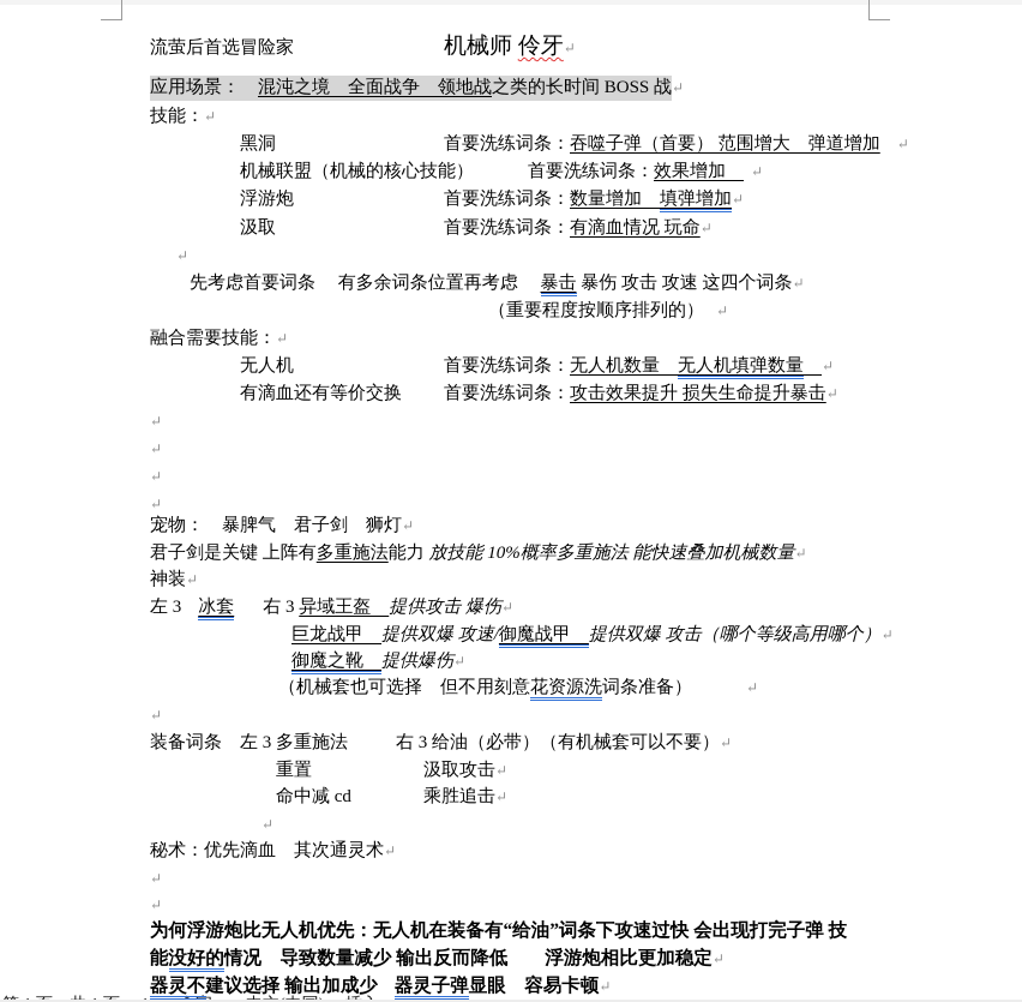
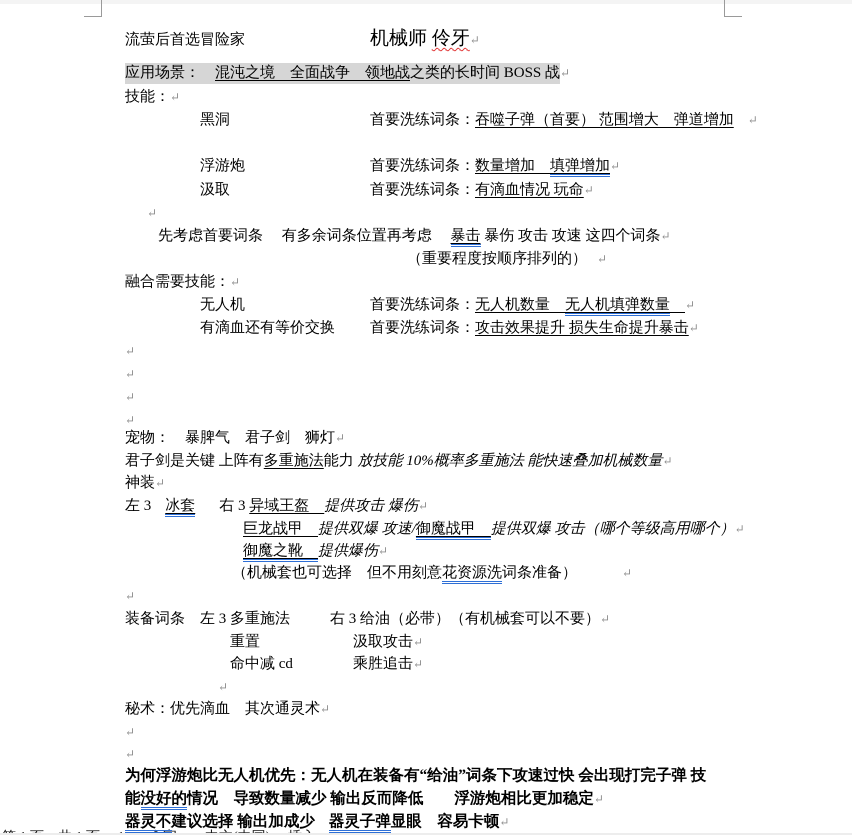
  流萤后首选冒险家 机械师 伶牙↵
  应用场景： 混沌之境 全面战争 领地战之类的长时间 BOSS 战↵
  技能：↵
  黑洞 首要洗练词条：吞噬子弹（首要） 范围增大 弹道增加 ↵
- 机械联盟（机械的核心技能） 首要洗练词条：效果增加 ↵
  浮游炮 首要洗练词条：数量增加 填弹增加↵
  汲取 首要洗练词条：有滴血情况 玩命↵
  ↵
  先考虑首要词条 有多余词条位置再考虑 暴击 暴伤 攻击 攻速 这四个词条↵
  （重要程度按顺序排列的） ↵
  融合需要技能：↵
  无人机 首要洗练词条：无人机数量 无人机填弹数量 ↵
  有滴血还有等价交换 首要洗练词条：攻击效果提升 损失生命提升暴击↵
  ↵
  ↵
  ↵
  ↵
  宠物： 暴脾气 君子剑 狮灯↵
  君子剑是关键 上阵有多重施法能力 放技能 10%概率多重施法 能快速叠加机械数量↵
  神装↵
  左 3 冰套 右 3 异域王盔 提供攻击 爆伤↵
  巨龙战甲 提供双爆 攻速/御魔战甲 提供双爆 攻击（哪个等级高用哪个）↵
  御魔之靴 提供爆伤↵
  （机械套也可选择 但不用刻意花资源洗词条准备） ↵
  ↵
  装备词条 左 3 多重施法 右 3 给油（必带）（有机械套可以不要）↵
  重置 汲取攻击↵
  命中减 cd 乘胜追击↵
  ↵
  秘术：优先滴血 其次通灵术↵
  ↵
  ↵
  为何浮游炮比无人机优先：无人机在装备有“给油”词条下攻速过快 会出现打完子弹 技
  能没好的情况 导致数量减少 输出反而降低 浮游炮相比更加稳定↵
  器灵不建议选择 输出加成少 器灵子弹显眼 容易卡顿↵
